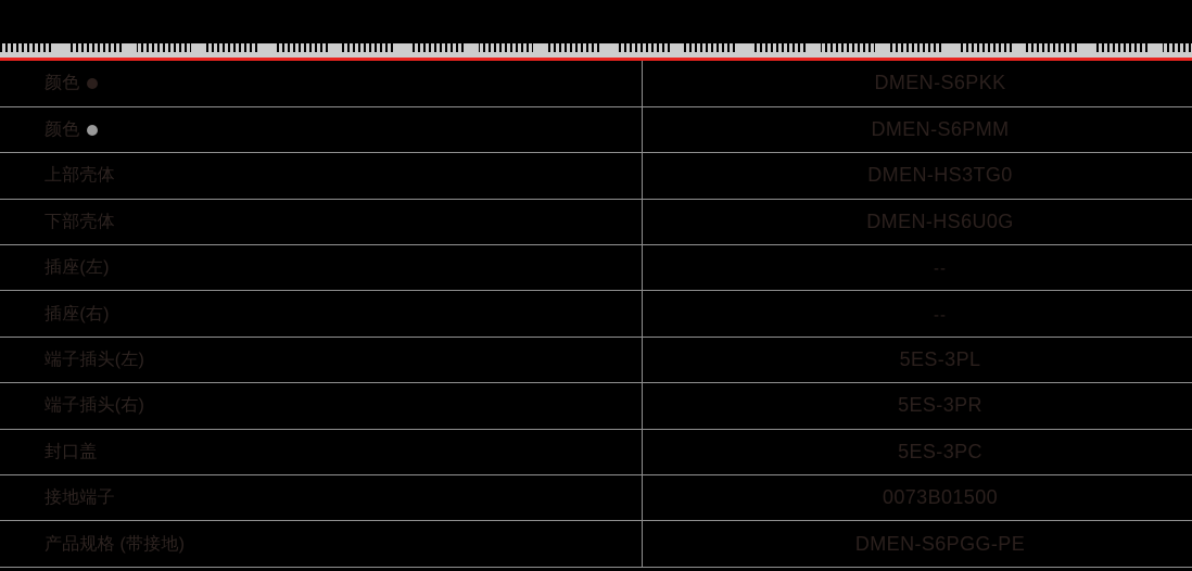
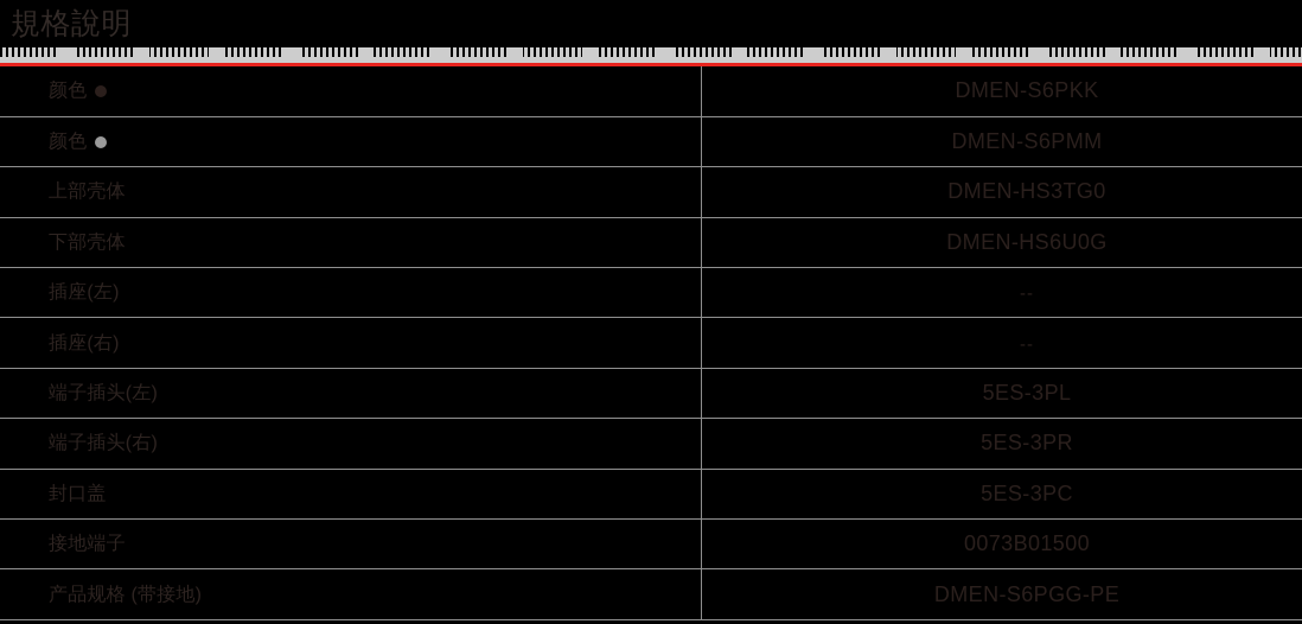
+ 規格說明
  颜色	DMEN-S6PKK
  颜色	DMEN-S6PMM
  上部壳体	DMEN-HS3TG0
  下部壳体	DMEN-HS6U0G
  插座(左)	--
  插座(右)	--
  端子插头(左)	5ES-3PL
  端子插头(右)	5ES-3PR
  封口盖	5ES-3PC
  接地端子	0073B01500
  产品规格 (带接地)	DMEN-S6PGG-PE
